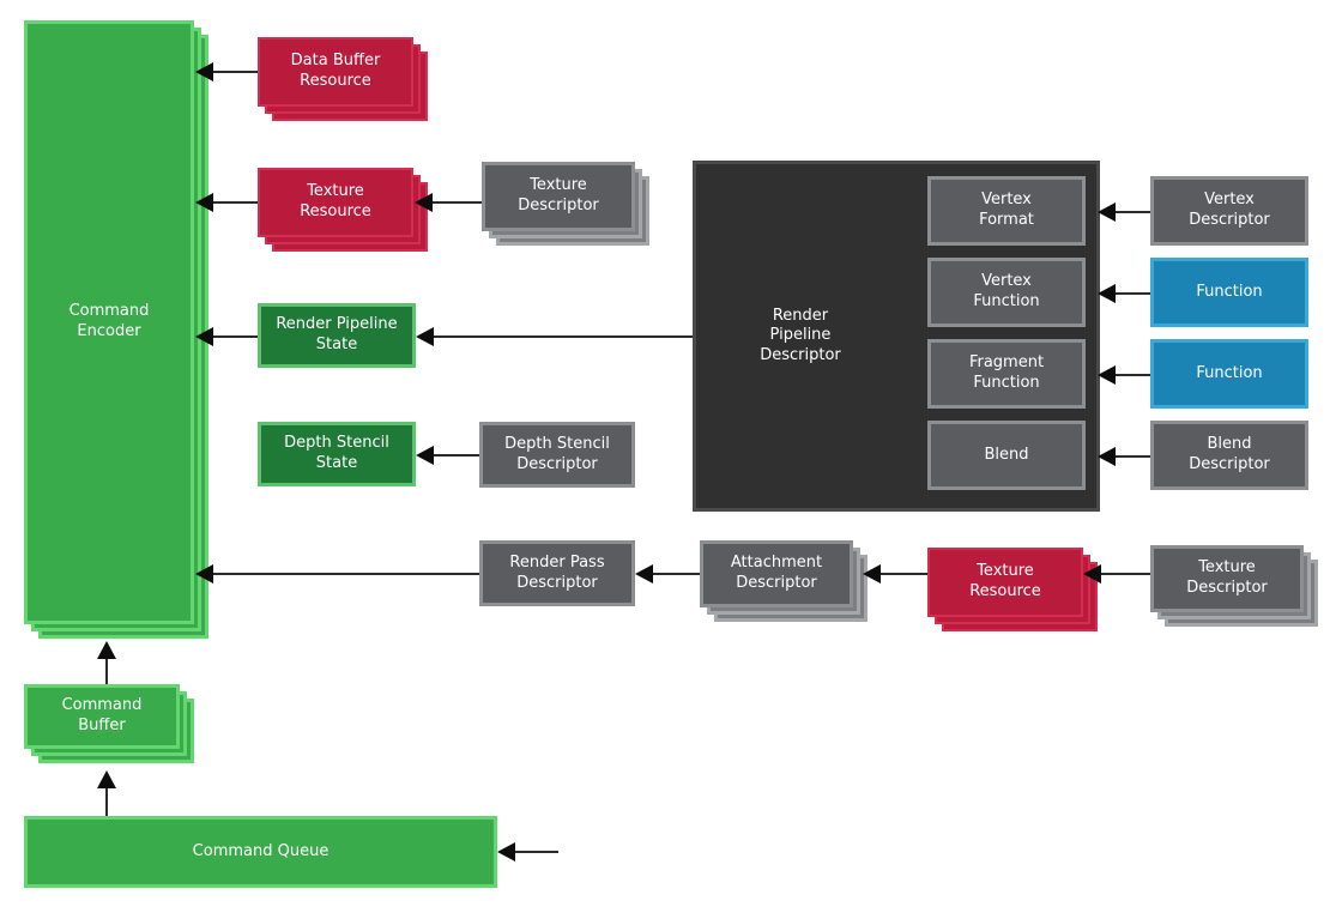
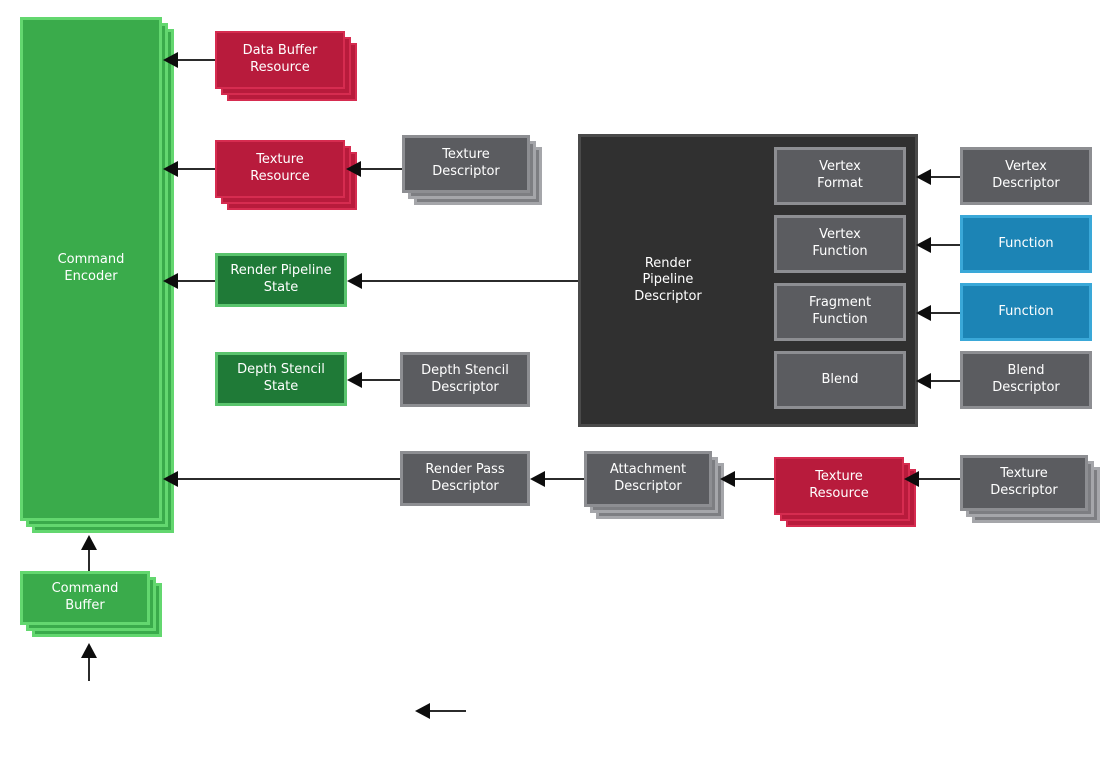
  Command
  Encoder
  Data Buffer
  Resource
  Texture
  Resource
  Texture
  Descriptor
  Render Pipeline
  State
  Depth Stencil
  State
  Depth Stencil
  Descriptor
  Render
  Pipeline
  Descriptor
  Vertex
  Format
  Vertex
  Function
  Fragment
  Function
  Blend
  Vertex
  Descriptor
  Function
  Function
  Blend
  Descriptor
  Render Pass
  Descriptor
  Attachment
  Descriptor
  Texture
  Resource
  Texture
  Descriptor
  Command
  Buffer
- Command Queue
